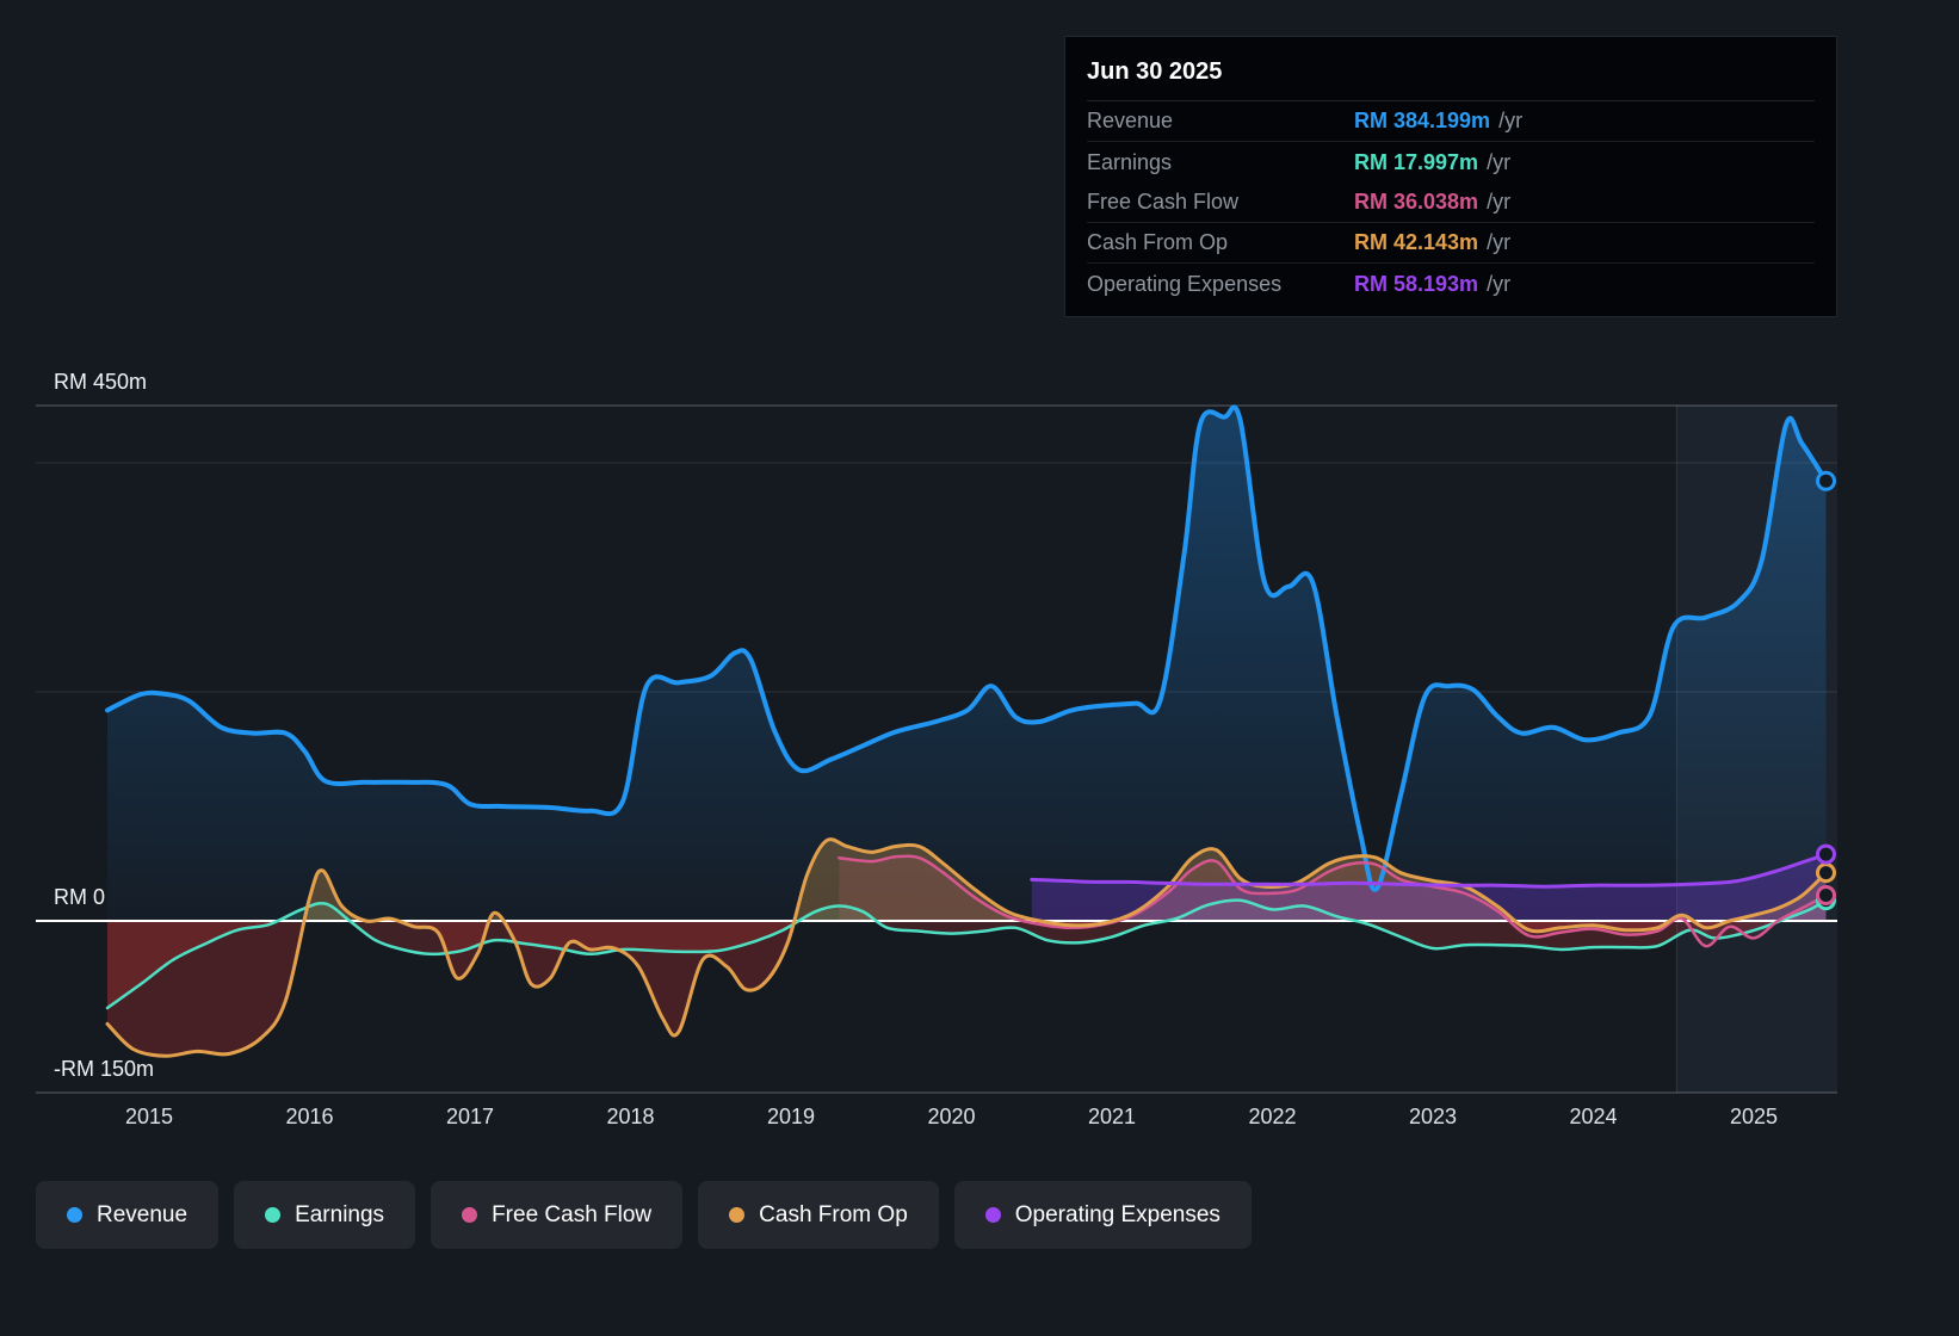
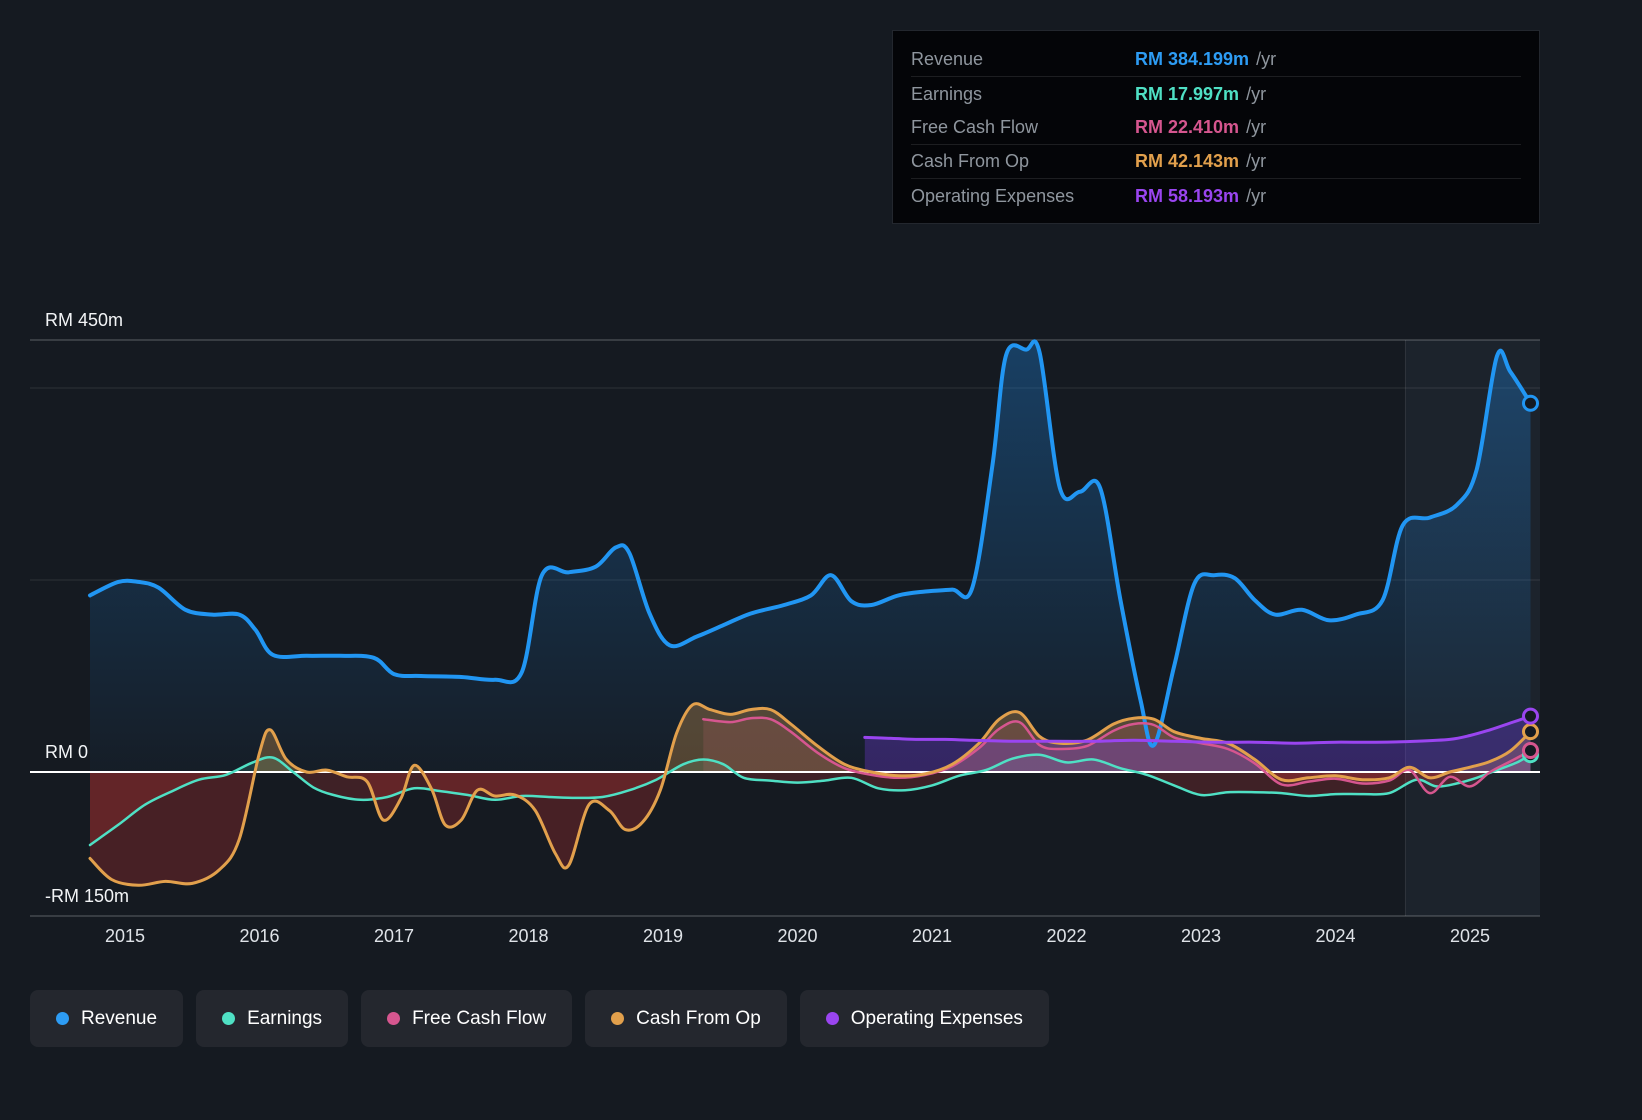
- Jun 30 2025
  Revenue
  RM 384.199m
  /yr
  Earnings
  RM 17.997m
  /yr
  Free Cash Flow
- RM 36.038m
+ RM 22.410m
  /yr
  Cash From Op
  RM 42.143m
  /yr
  Operating Expenses
  RM 58.193m
  /yr
  RM 450m
  RM 0
  -RM 150m
  2015
  2016
  2017
  2018
  2019
  2020
  2021
  2022
  2023
  2024
  2025
  Revenue
  Earnings
  Free Cash Flow
  Cash From Op
  Operating Expenses
